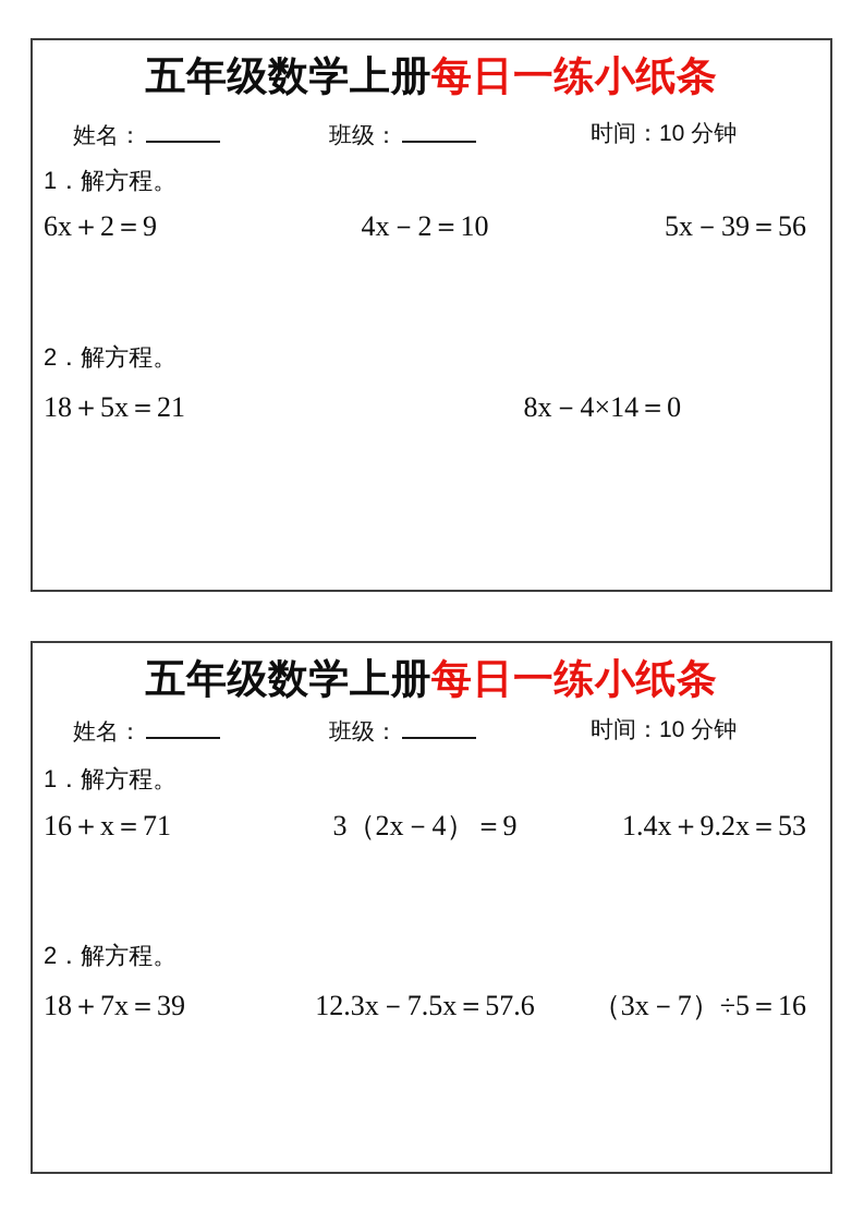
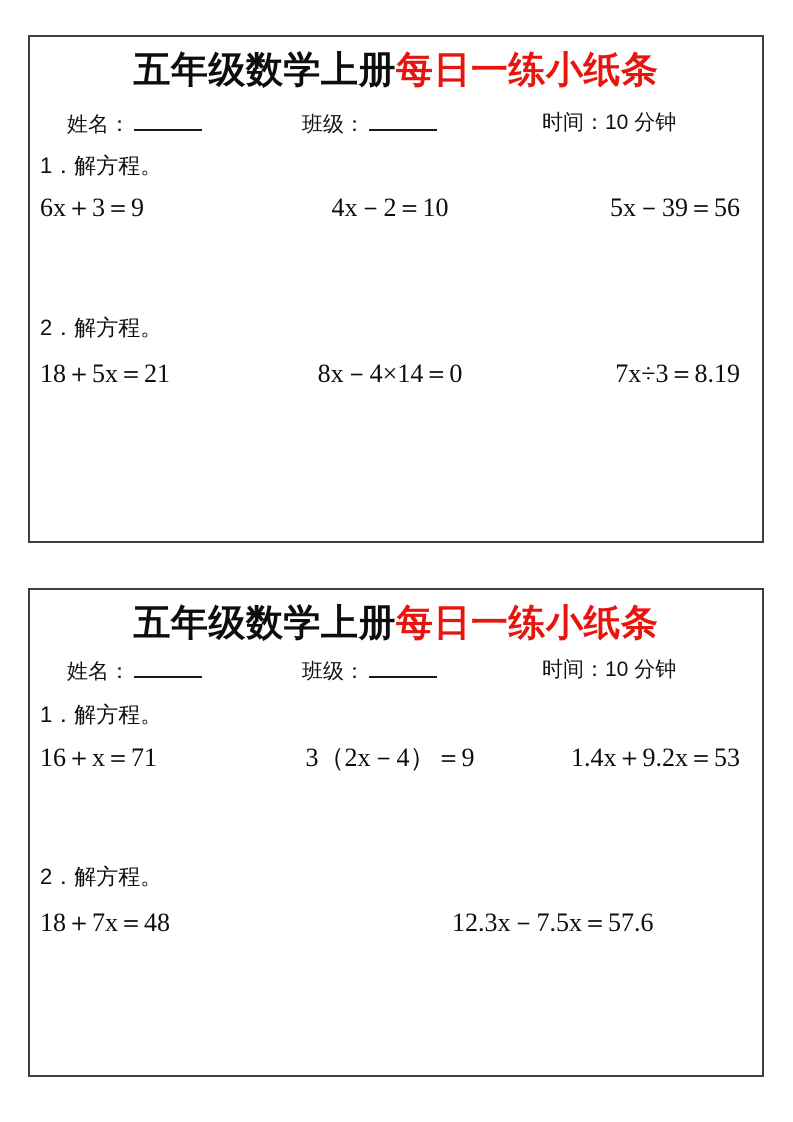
  五年级数学上册每日一练小纸条
  姓名：
  班级：
  时间：10 分钟
  1．解方程。
- 6x＋2＝9
+ 6x＋3＝9
  4x－2＝10
  5x－39＝56
  2．解方程。
  18＋5x＝21
  8x－4×14＝0
+ 7x÷3＝8.19
  五年级数学上册每日一练小纸条
  姓名：
  班级：
  时间：10 分钟
  1．解方程。
  16＋x＝71
  3（2x－4）＝9
  1.4x＋9.2x＝53
  2．解方程。
- 18＋7x＝39
+ 18＋7x＝48
  12.3x－7.5x＝57.6
- （3x－7）÷5＝16
